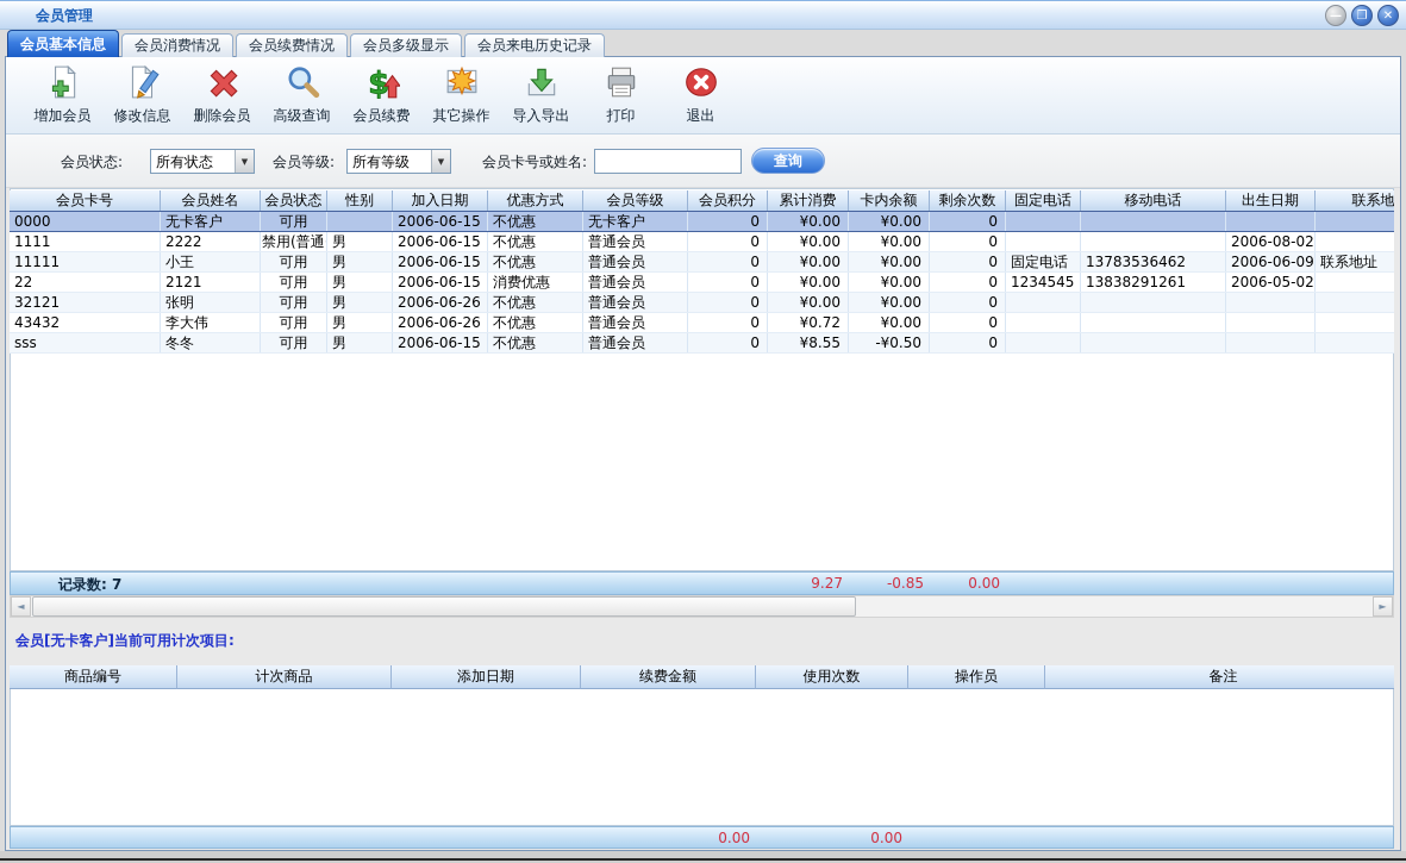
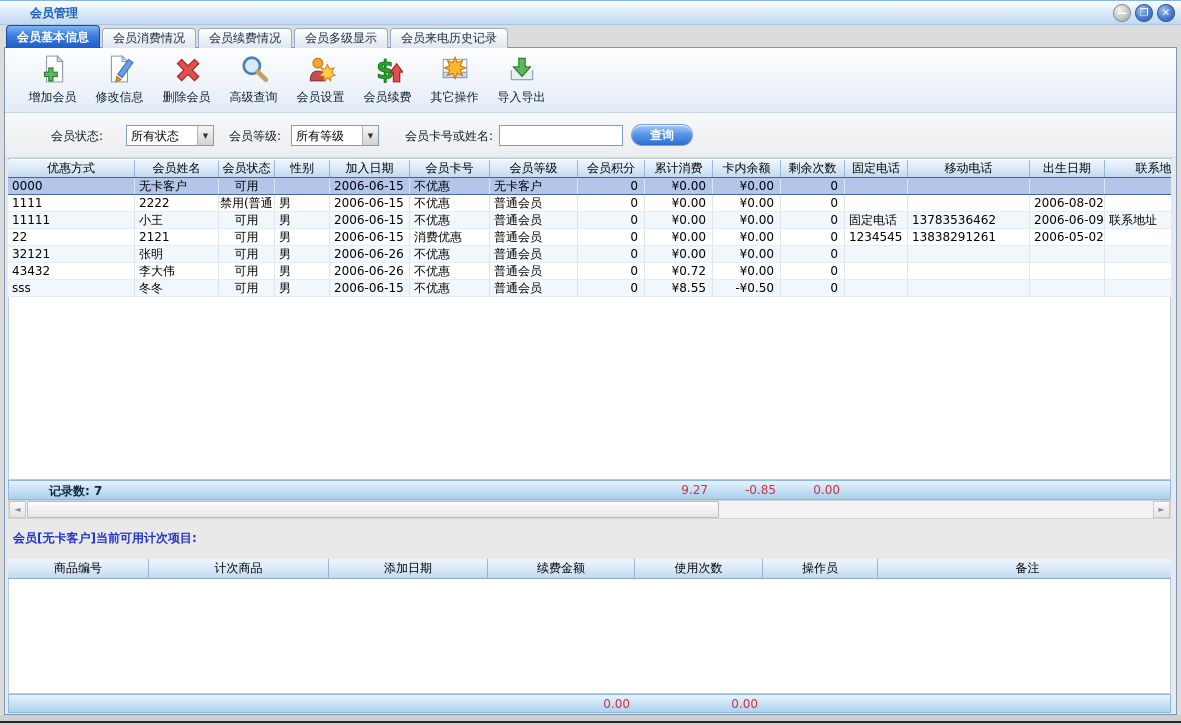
  会员管理
  —
  ❐
  ✕
  会员基本信息
  会员消费情况
  会员续费情况
  会员多级显示
  会员来电历史记录
  增加会员
  修改信息
  删除会员
  高级查询
+ 会员设置
  $
  会员续费
  其它操作
  导入导出
- 打印
- 退出
  会员状态:
  所有状态
  ▼
  会员等级:
  所有等级
  ▼
  会员卡号或姓名:
  查询
- 会员卡号
+ 优惠方式
  会员姓名
  会员状态
  性别
  加入日期
- 优惠方式
+ 会员卡号
  会员等级
  会员积分
  累计消费
  卡内余额
  剩余次数
  固定电话
  移动电话
  出生日期
  联系地
  0000
  无卡客户
  可用
  2006-06-15
  不优惠
  无卡客户
  0
  ¥0.00
  ¥0.00
  0
  1111
  2222
  禁用(普通·
  男
  2006-06-15
  不优惠
  普通会员
  0
  ¥0.00
  ¥0.00
  0
  2006-08-02
  11111
  小王
  可用
  男
  2006-06-15
  不优惠
  普通会员
  0
  ¥0.00
  ¥0.00
  0
  固定电话
  13783536462
  2006-06-09
  联系地址
  22
  2121
  可用
  男
  2006-06-15
  消费优惠
  普通会员
  0
  ¥0.00
  ¥0.00
  0
  1234545
  13838291261
  2006-05-02
  32121
  张明
  可用
  男
  2006-06-26
  不优惠
  普通会员
  0
  ¥0.00
  ¥0.00
  0
  43432
  李大伟
  可用
  男
  2006-06-26
  不优惠
  普通会员
  0
  ¥0.72
  ¥0.00
  0
  sss
  冬冬
  可用
  男
  2006-06-15
  不优惠
  普通会员
  0
  ¥8.55
  -¥0.50
  0
  9.27
  -0.85
  0.00
  记录数: 7
  ◄
  ►
  会员[无卡客户]当前可用计次项目:
  商品编号
  计次商品
  添加日期
  续费金额
  使用次数
  操作员
  备注
  0.00
  0.00
